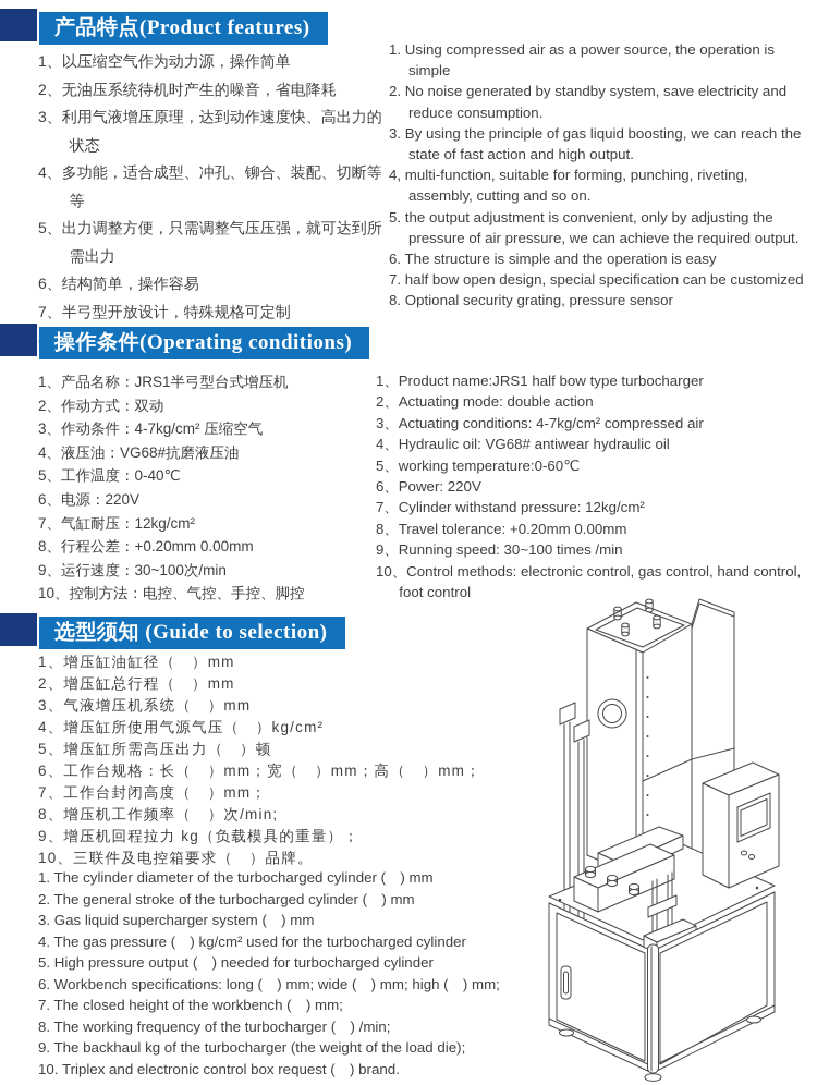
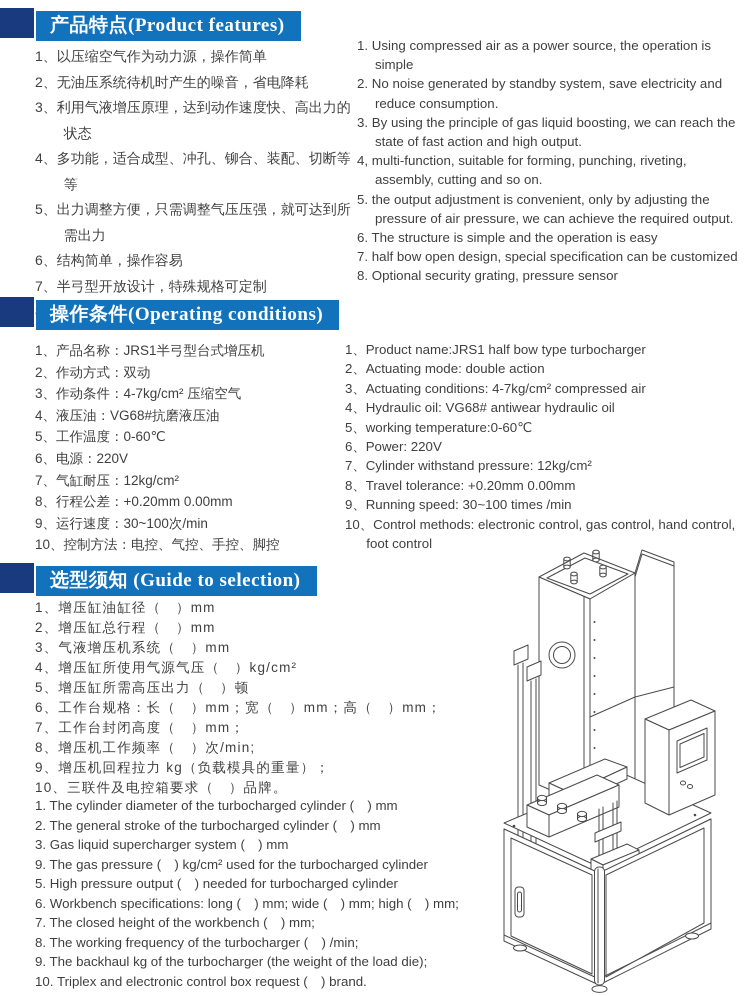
  产品特点(Product features)
  1、以压缩空气作为动力源，操作简单
  2、无油压系统待机时产生的噪音，省电降耗
  3、利用气液增压原理，达到动作速度快、高出力的状态
  4、多功能，适合成型、冲孔、铆合、装配、切断等等
  5、出力调整方便，只需调整气压压强，就可达到所需出力
  6、结构简单，操作容易
  7、半弓型开放设计，特殊规格可定制
  1. Using compressed air as a power source, the operation is simple
  2. No noise generated by standby system, save electricity and reduce consumption.
  3. By using the principle of gas liquid boosting, we can reach the state of fast action and high output.
  4, multi-function, suitable for forming, punching, riveting, assembly, cutting and so on.
  5. the output adjustment is convenient, only by adjusting the pressure of air pressure, we can achieve the required output.
  6. The structure is simple and the operation is easy
  7. half bow open design, special specification can be customized
  8. Optional security grating, pressure sensor
  操作条件(Operating conditions)
  1、产品名称：JRS1半弓型台式增压机
  2、作动方式：双动
  3、作动条件：4-7kg/cm² 压缩空气
  4、液压油：VG68#抗磨液压油
- 5、工作温度：0-40℃
+ 5、工作温度：0-60℃
  6、电源：220V
  7、气缸耐压：12kg/cm²
  8、行程公差：+0.20mm 0.00mm
  9、运行速度：30~100次/min
  10、控制方法：电控、气控、手控、脚控
  1、Product name:JRS1 half bow type turbocharger
  2、Actuating mode: double action
  3、Actuating conditions: 4-7kg/cm² compressed air
  4、Hydraulic oil: VG68# antiwear hydraulic oil
  5、working temperature:0-60℃
  6、Power: 220V
  7、Cylinder withstand pressure: 12kg/cm²
  8、Travel tolerance: +0.20mm 0.00mm
  9、Running speed: 30~100 times /min
  10、Control methods: electronic control, gas control, hand control, foot control
  选型须知 (Guide to selection)
  1、增压缸油缸径（ ）mm
  2、增压缸总行程（ ）mm
  3、气液增压机系统（ ）mm
  4、增压缸所使用气源气压（ ）kg/cm²
  5、增压缸所需高压出力（ ）顿
  6、工作台规格：长（ ）mm；宽（ ）mm；高（ ）mm；
  7、工作台封闭高度（ ）mm；
  8、增压机工作频率（ ）次/min;
  9、增压机回程拉力 kg（负载模具的重量）；
  10、三联件及电控箱要求（ ）品牌。
  1. The cylinder diameter of the turbocharged cylinder ( ) mm
  2. The general stroke of the turbocharged cylinder ( ) mm
  3. Gas liquid supercharger system ( ) mm
- 4. The gas pressure ( ) kg/cm² used for the turbocharged cylinder
+ 9. The gas pressure ( ) kg/cm² used for the turbocharged cylinder
  5. High pressure output ( ) needed for turbocharged cylinder
  6. Workbench specifications: long ( ) mm; wide ( ) mm; high ( ) mm;
  7. The closed height of the workbench ( ) mm;
  8. The working frequency of the turbocharger ( ) /min;
  9. The backhaul kg of the turbocharger (the weight of the load die);
  10. Triplex and electronic control box request ( ) brand.
